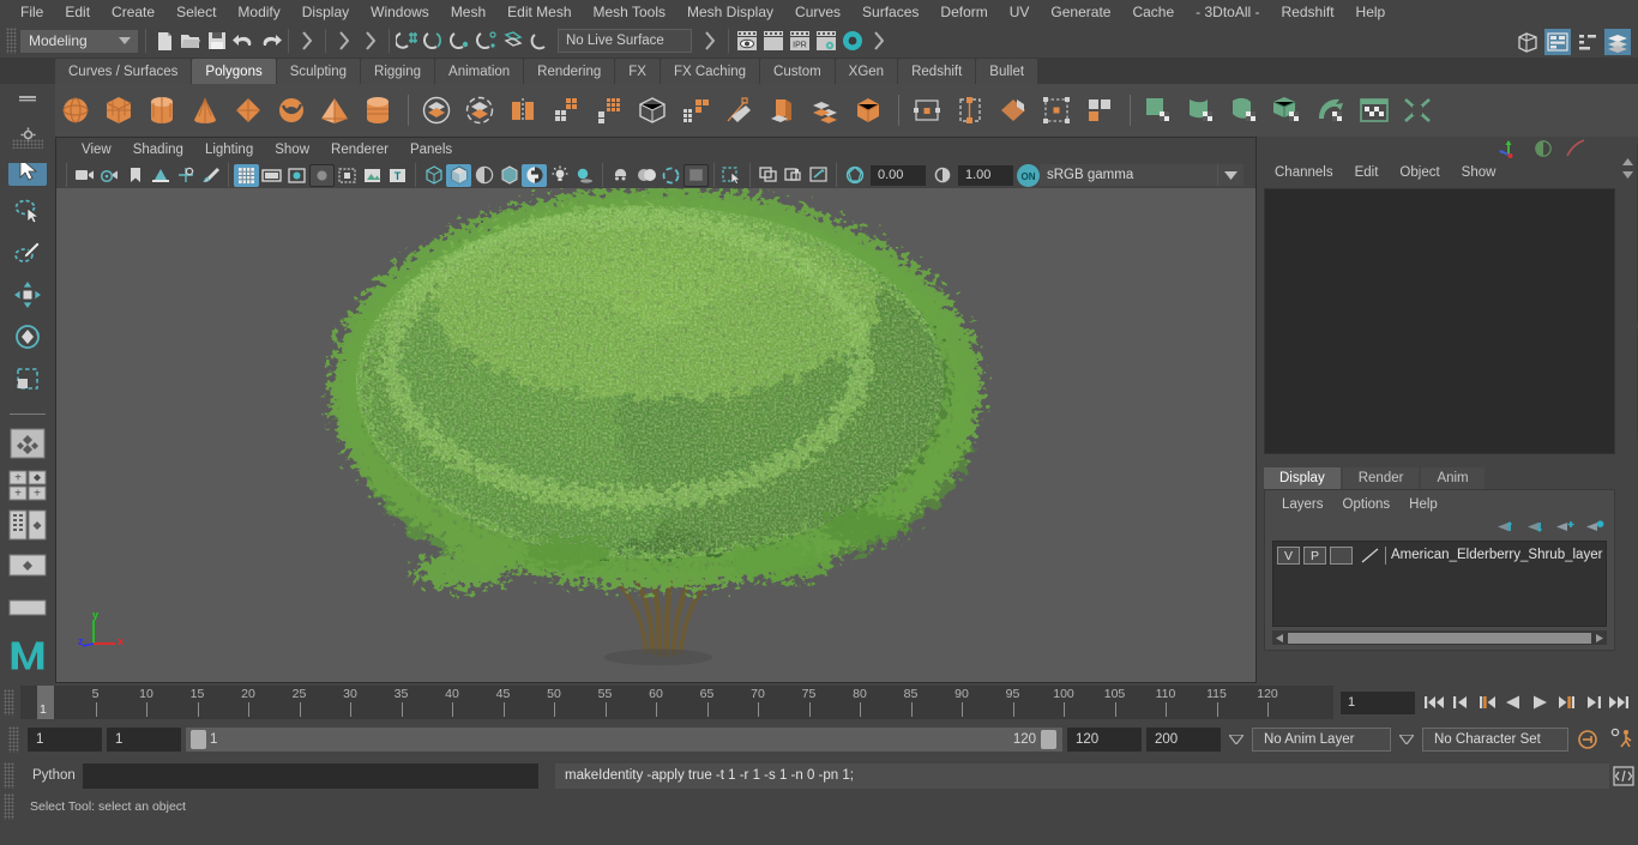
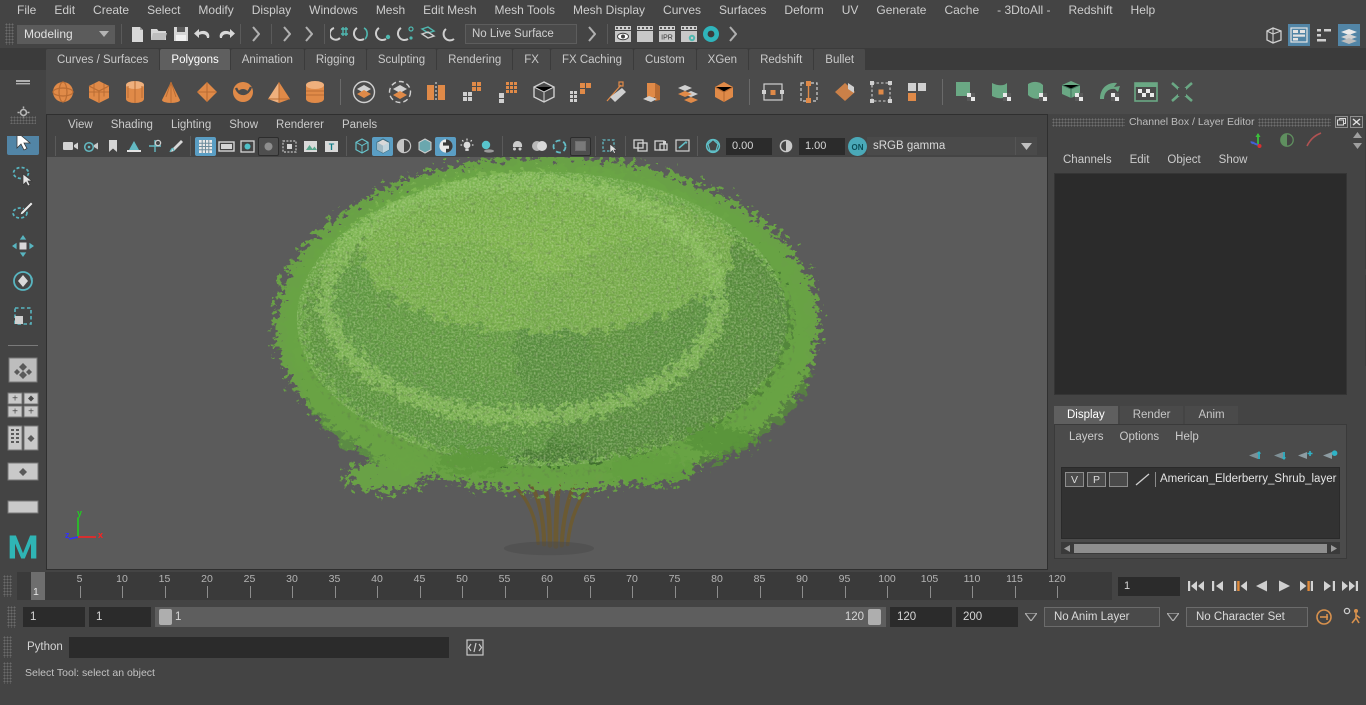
  File
  Edit
  Create
  Select
  Modify
  Display
  Windows
  Mesh
  Edit Mesh
  Mesh Tools
  Mesh Display
  Curves
  Surfaces
  Deform
  UV
  Generate
  Cache
  - 3DtoAll -
  Redshift
  Help
  Modeling
  No Live Surface
  Curves / Surfaces
  Polygons
- Sculpting
+ Animation
  Rigging
- Animation
+ Sculpting
  Rendering
  FX
  FX Caching
  Custom
  XGen
  Redshift
  Bullet
  +
  +
  +
  View
  Shading
  Lighting
  Show
  Renderer
  Panels
  T
  0.00
  1.00
  ON
  sRGB gamma
  y
  x
  z
+ Channel Box / Layer Editor
  Channels
  Edit
  Object
  Show
  Display
  Render
  Anim
  Layers
  Options
  Help
  V
  P
  American_Elderberry_Shrub_layer
  1
  5
  10
  15
  20
  25
  30
  35
  40
  45
  50
  55
  60
  65
  70
  75
  80
  85
  90
  95
  100
  105
  110
  115
  120
  1
  1
  1
  1
  120
  120
  200
  No Anim Layer
  No Character Set
  Python
- makeIdentity -apply true -t 1 -r 1 -s 1 -n 0 -pn 1;
  Select Tool: select an object
